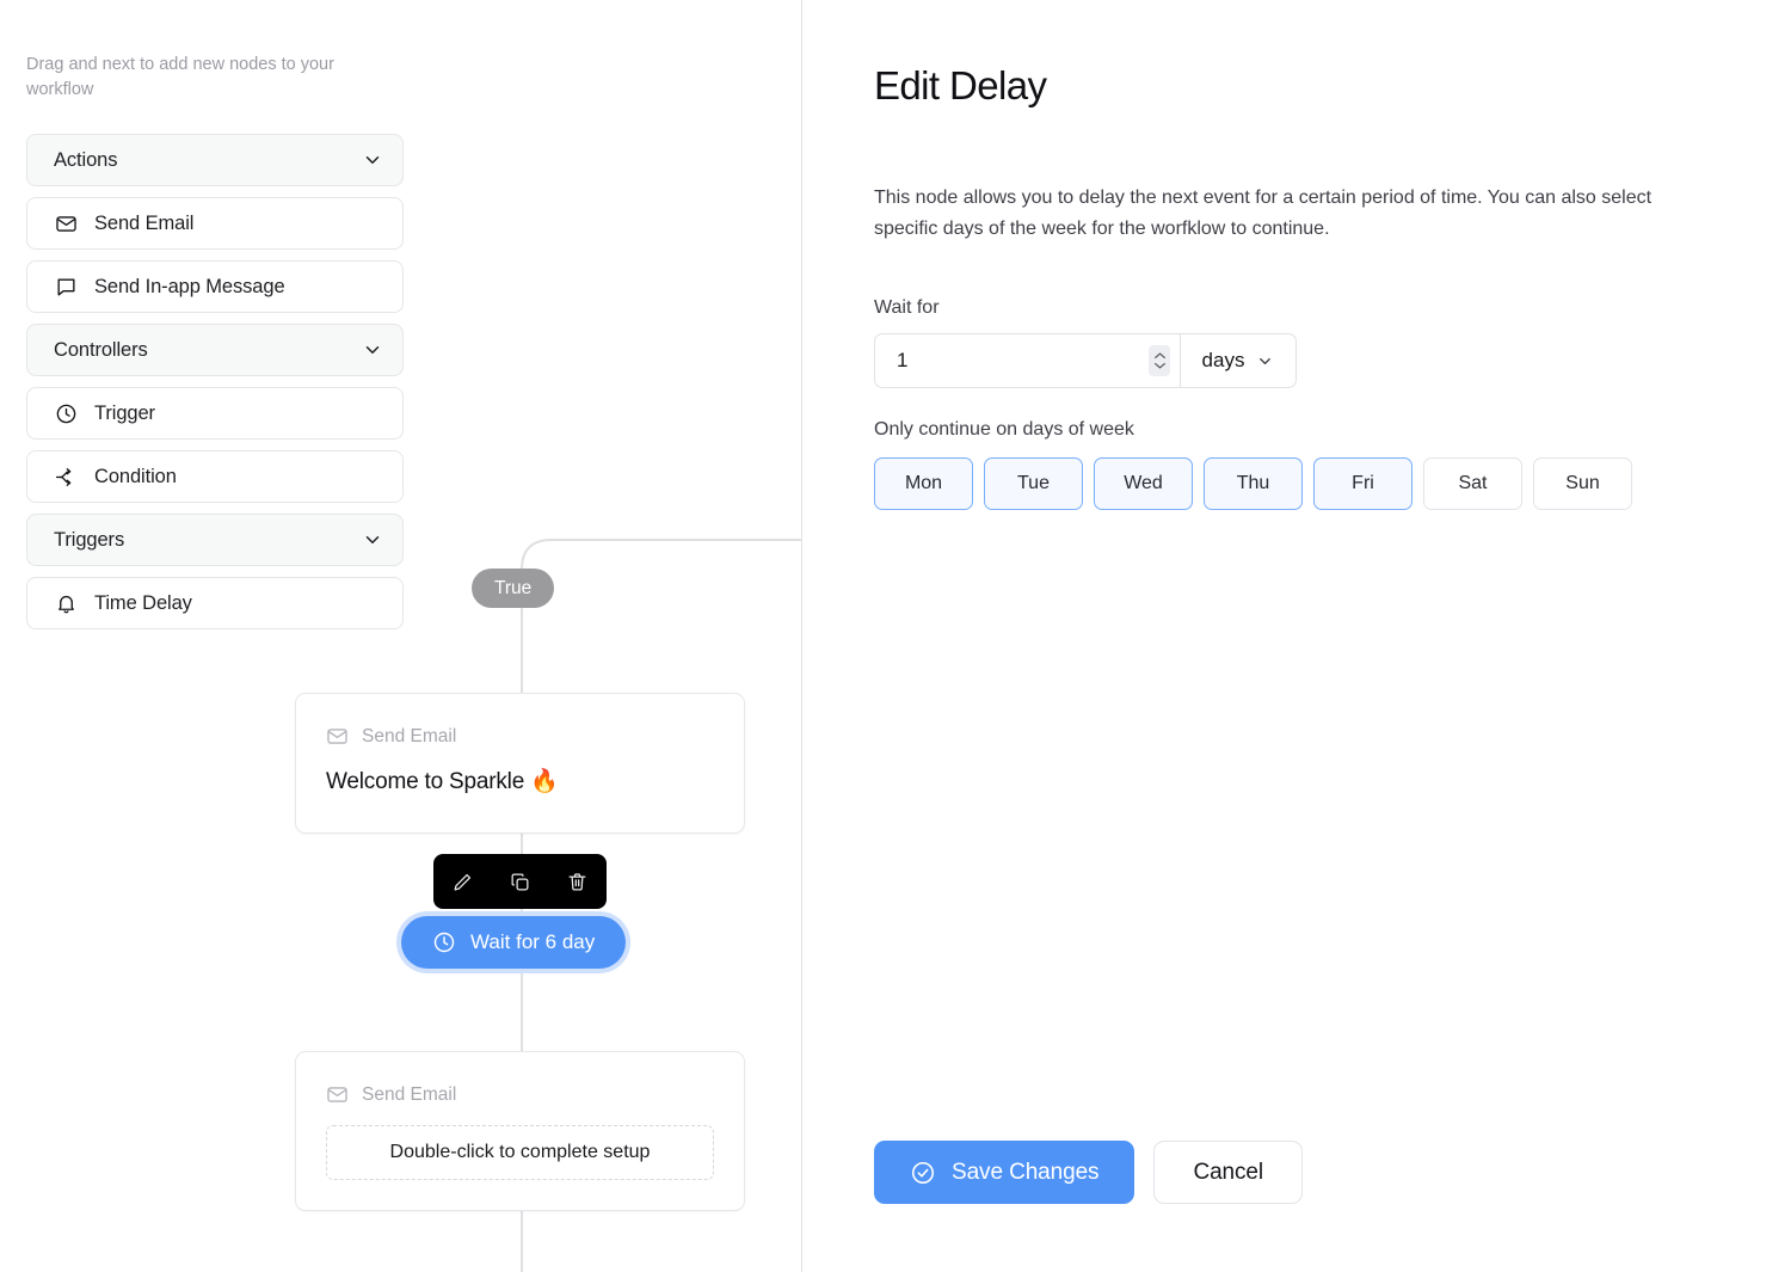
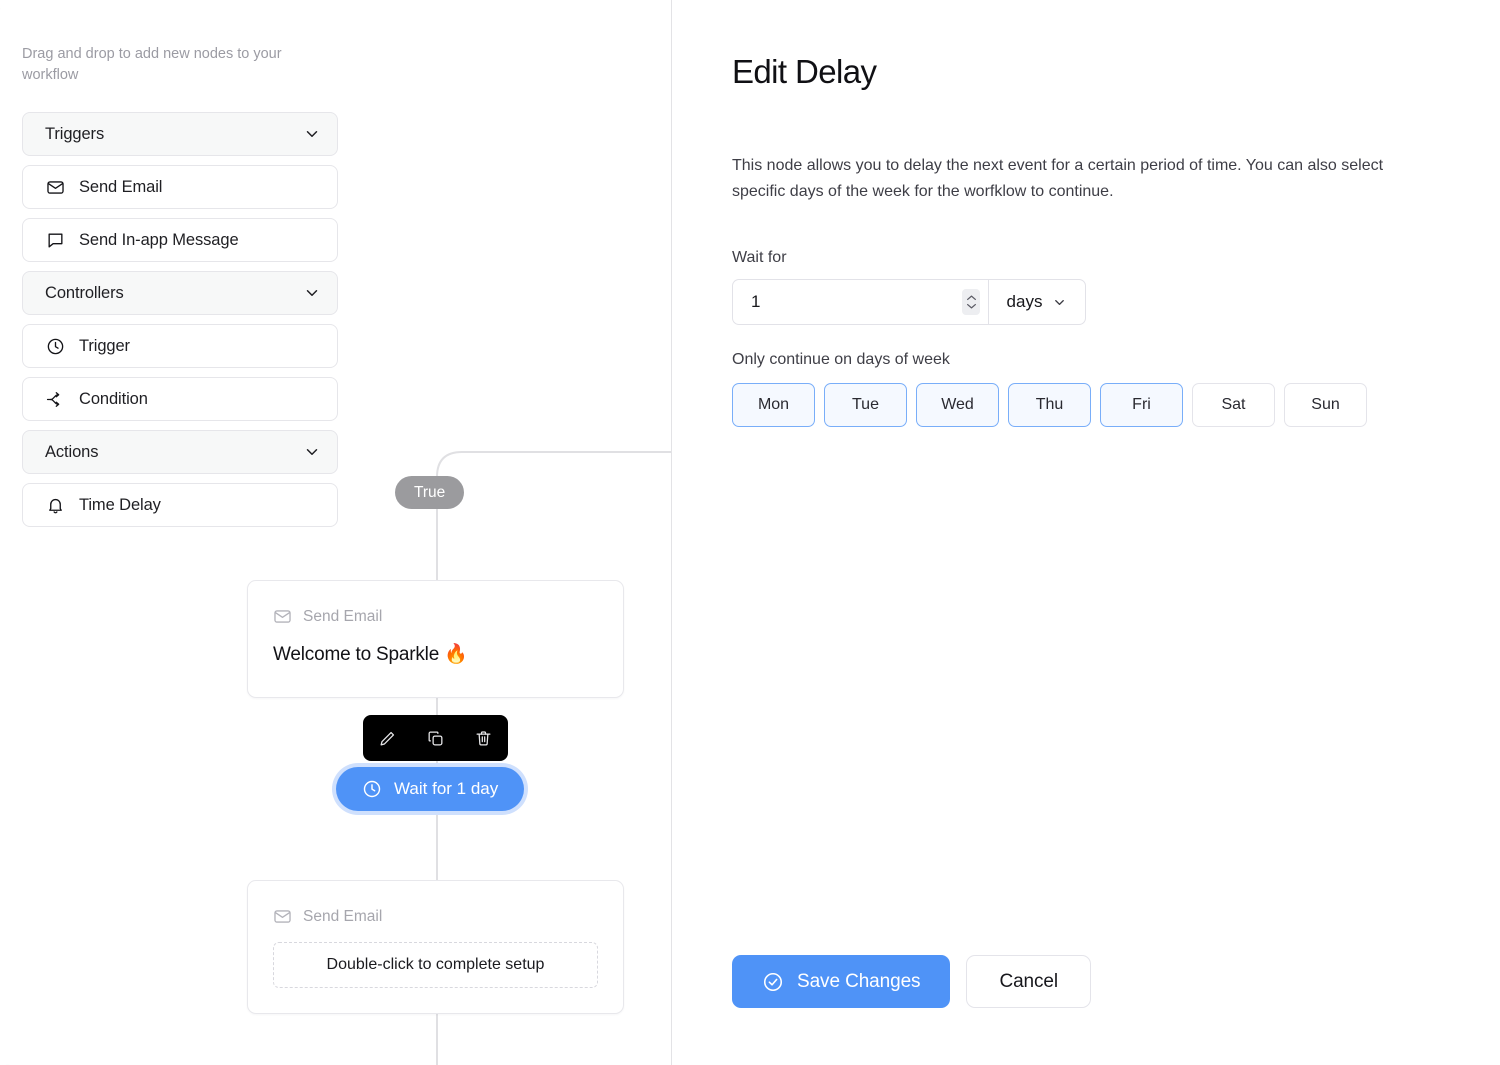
  True
- Drag and next to add new nodes to your workflow
+ Drag and drop to add new nodes to your workflow
- Actions
+ Triggers
  Send Email
  Send In-app Message
  Controllers
  Trigger
  Condition
- Triggers
+ Actions
  Time Delay
  Send Email
  Welcome to Sparkle 🔥
- Wait for 6 day
+ Wait for 1 day
  Send Email
  Double-click to complete setup
  Edit Delay
  This node allows you to delay the next event for a certain period of time. You can also select specific days of the week for the worfklow to continue.
  Wait for
  1
  days
  Only continue on days of week
  Mon
  Tue
  Wed
  Thu
  Fri
  Sat
  Sun
  Save Changes
  Cancel
